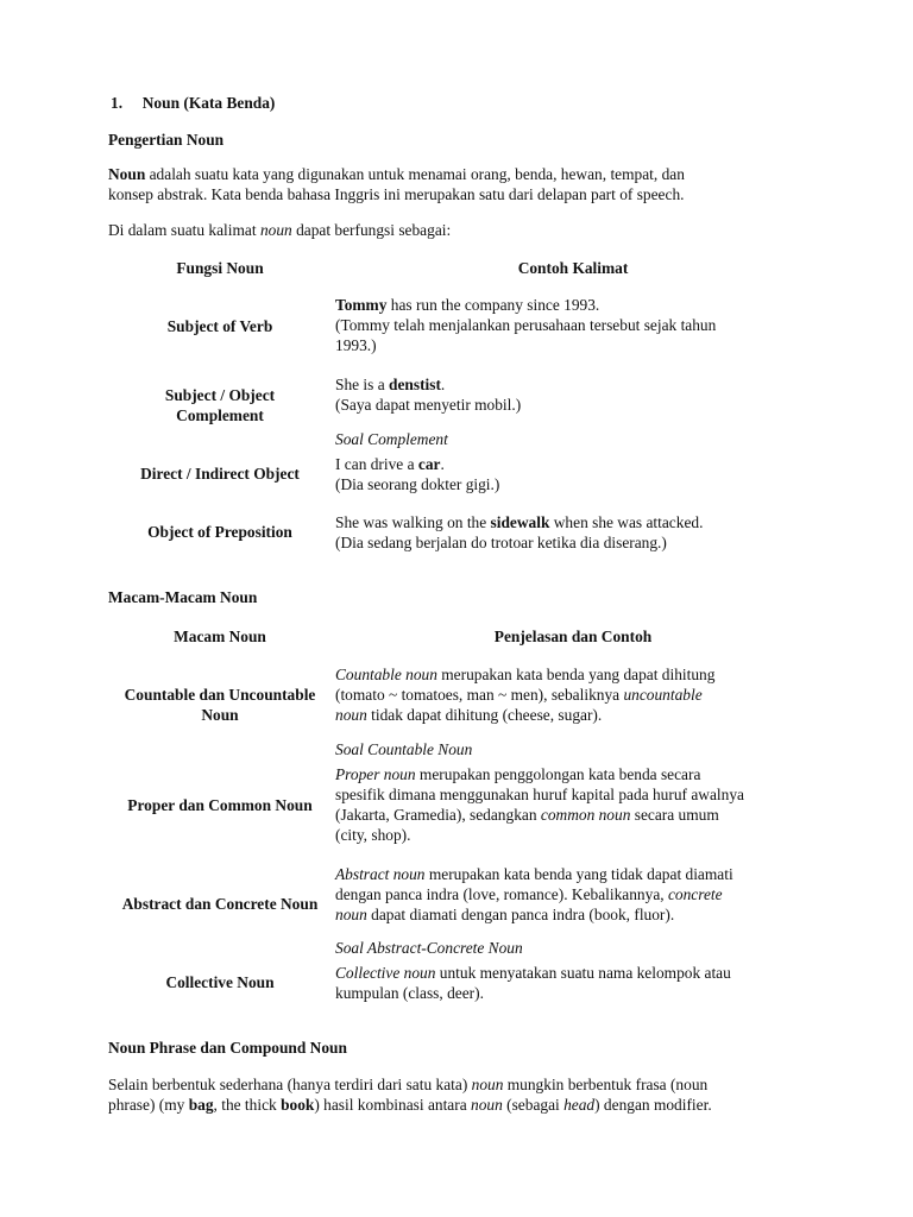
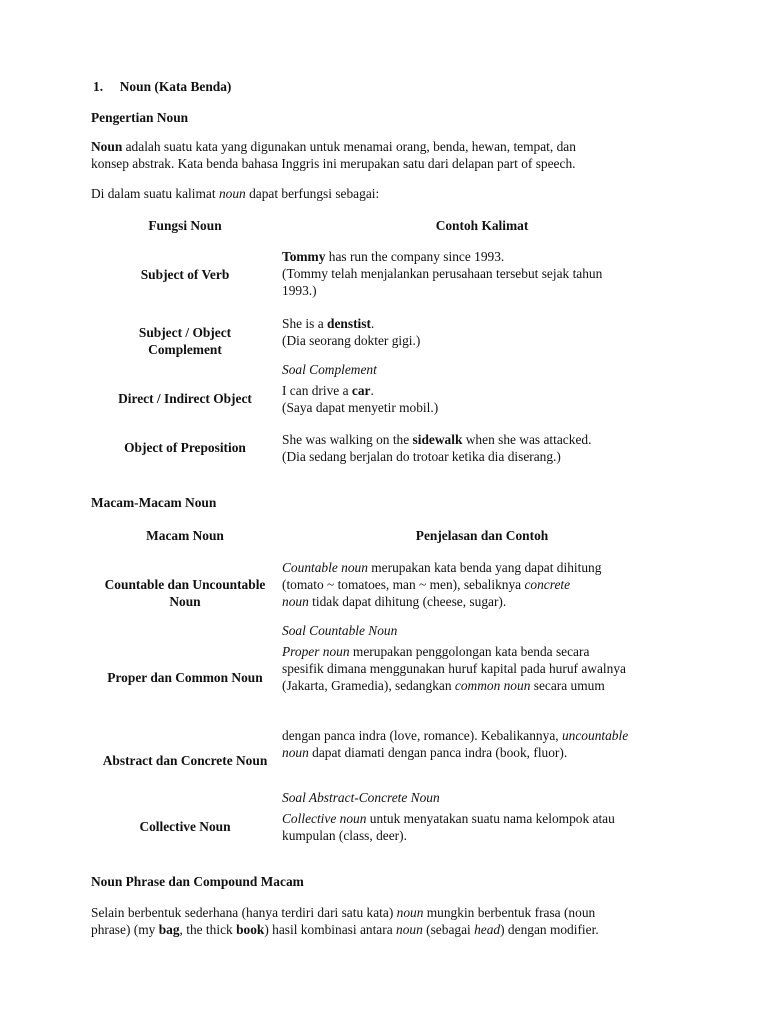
  1. Noun (Kata Benda)
  Pengertian Noun
  Noun adalah suatu kata yang digunakan untuk menamai orang, benda, hewan, tempat, dan
  konsep abstrak. Kata benda bahasa Inggris ini merupakan satu dari delapan part of speech.
  Di dalam suatu kalimat noun dapat berfungsi sebagai:
  Fungsi Noun
  Contoh Kalimat
  Subject of Verb
  Tommy has run the company since 1993.
  (Tommy telah menjalankan perusahaan tersebut sejak tahun
  1993.)
  Subject / Object
  Complement
  She is a denstist.
- (Saya dapat menyetir mobil.)
+ (Dia seorang dokter gigi.)
  Soal Complement
  Direct / Indirect Object
  I can drive a car.
- (Dia seorang dokter gigi.)
+ (Saya dapat menyetir mobil.)
  Object of Preposition
  She was walking on the sidewalk when she was attacked.
  (Dia sedang berjalan do trotoar ketika dia diserang.)
  Macam-Macam Noun
  Macam Noun
  Penjelasan dan Contoh
  Countable dan Uncountable
  Noun
  Countable noun merupakan kata benda yang dapat dihitung
- (tomato ~ tomatoes, man ~ men), sebaliknya uncountable
+ (tomato ~ tomatoes, man ~ men), sebaliknya concrete
  noun tidak dapat dihitung (cheese, sugar).
  Soal Countable Noun
  Proper dan Common Noun
  Proper noun merupakan penggolongan kata benda secara
  spesifik dimana menggunakan huruf kapital pada huruf awalnya
  (Jakarta, Gramedia), sedangkan common noun secara umum
- (city, shop).
  Abstract dan Concrete Noun
- Abstract noun merupakan kata benda yang tidak dapat diamati
- dengan panca indra (love, romance). Kebalikannya, concrete
+ dengan panca indra (love, romance). Kebalikannya, uncountable
  noun dapat diamati dengan panca indra (book, fluor).
  Soal Abstract-Concrete Noun
  Collective Noun
  Collective noun untuk menyatakan suatu nama kelompok atau
  kumpulan (class, deer).
- Noun Phrase dan Compound Noun
+ Noun Phrase dan Compound Macam
  Selain berbentuk sederhana (hanya terdiri dari satu kata) noun mungkin berbentuk frasa (noun
  phrase) (my bag, the thick book) hasil kombinasi antara noun (sebagai head) dengan modifier.
